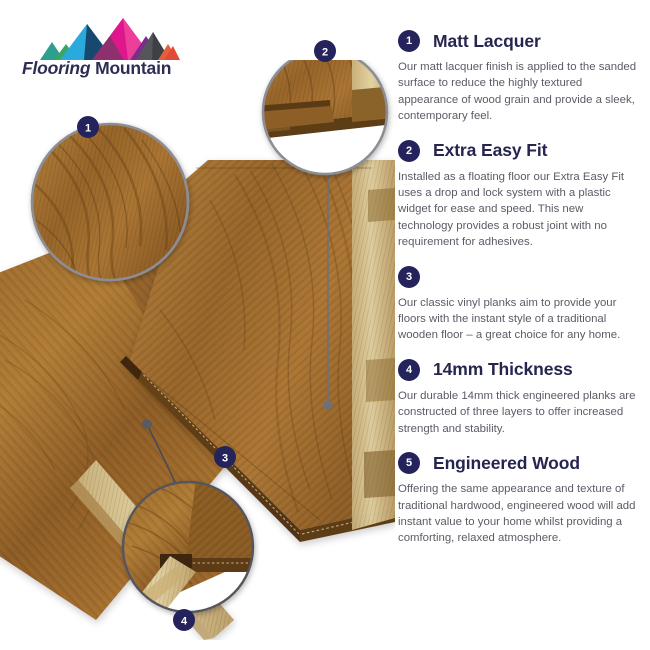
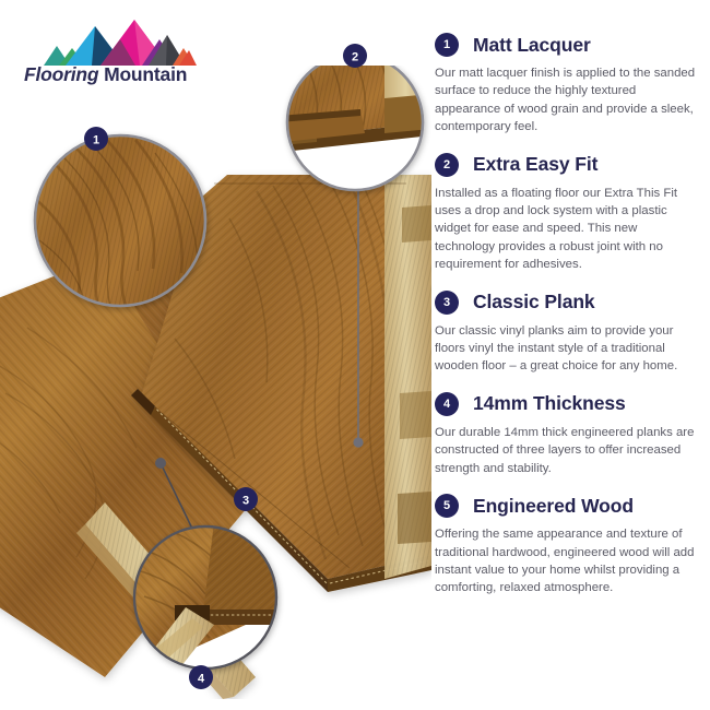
  Flooring Mountain
  1
  3
  4
  2
  1
  Matt Lacquer
  Our matt lacquer finish is applied to the sanded surface to reduce the highly textured appearance of wood grain and provide a sleek, contemporary feel.
  2
  Extra Easy Fit
- Installed as a floating floor our Extra Easy Fit uses a drop and lock system with a plastic widget for ease and speed. This new technology provides a robust joint with no requirement for adhesives.
+ Installed as a floating floor our Extra This Fit uses a drop and lock system with a plastic widget for ease and speed. This new technology provides a robust joint with no requirement for adhesives.
  3
+ Classic Plank
- Our classic vinyl planks aim to provide your floors with the instant style of a traditional wooden floor – a great choice for any home.
+ Our classic vinyl planks aim to provide your floors vinyl the instant style of a traditional wooden floor – a great choice for any home.
  4
  14mm Thickness
  Our durable 14mm thick engineered planks are constructed of three layers to offer increased strength and stability.
  5
  Engineered Wood
  Offering the same appearance and texture of traditional hardwood, engineered wood will add instant value to your home whilst providing a comforting, relaxed atmosphere.
